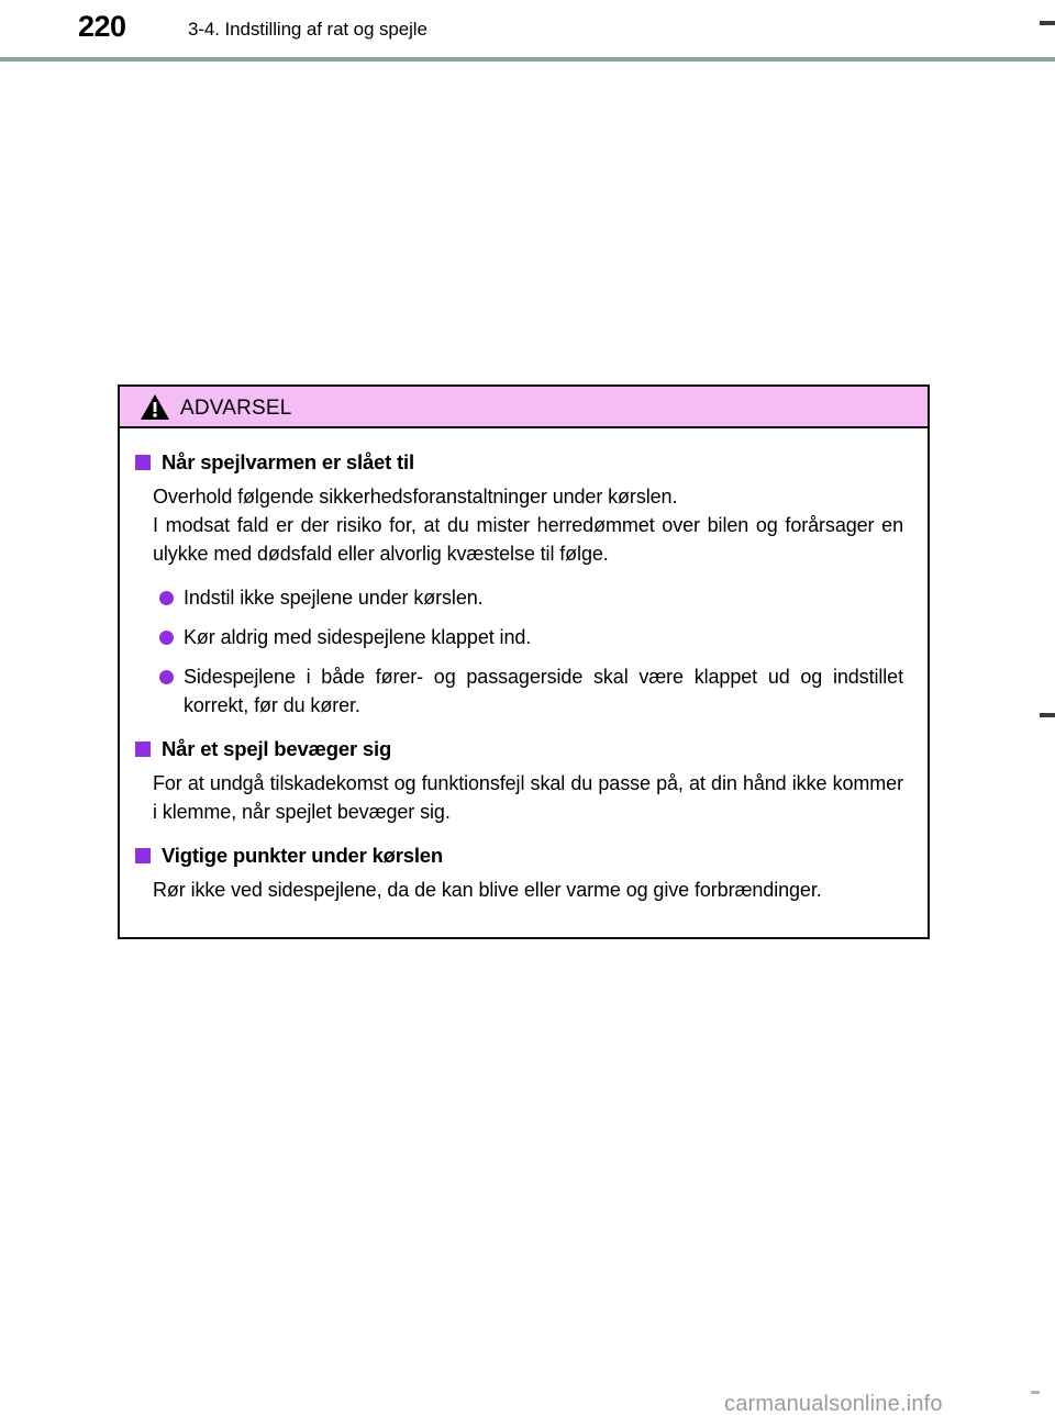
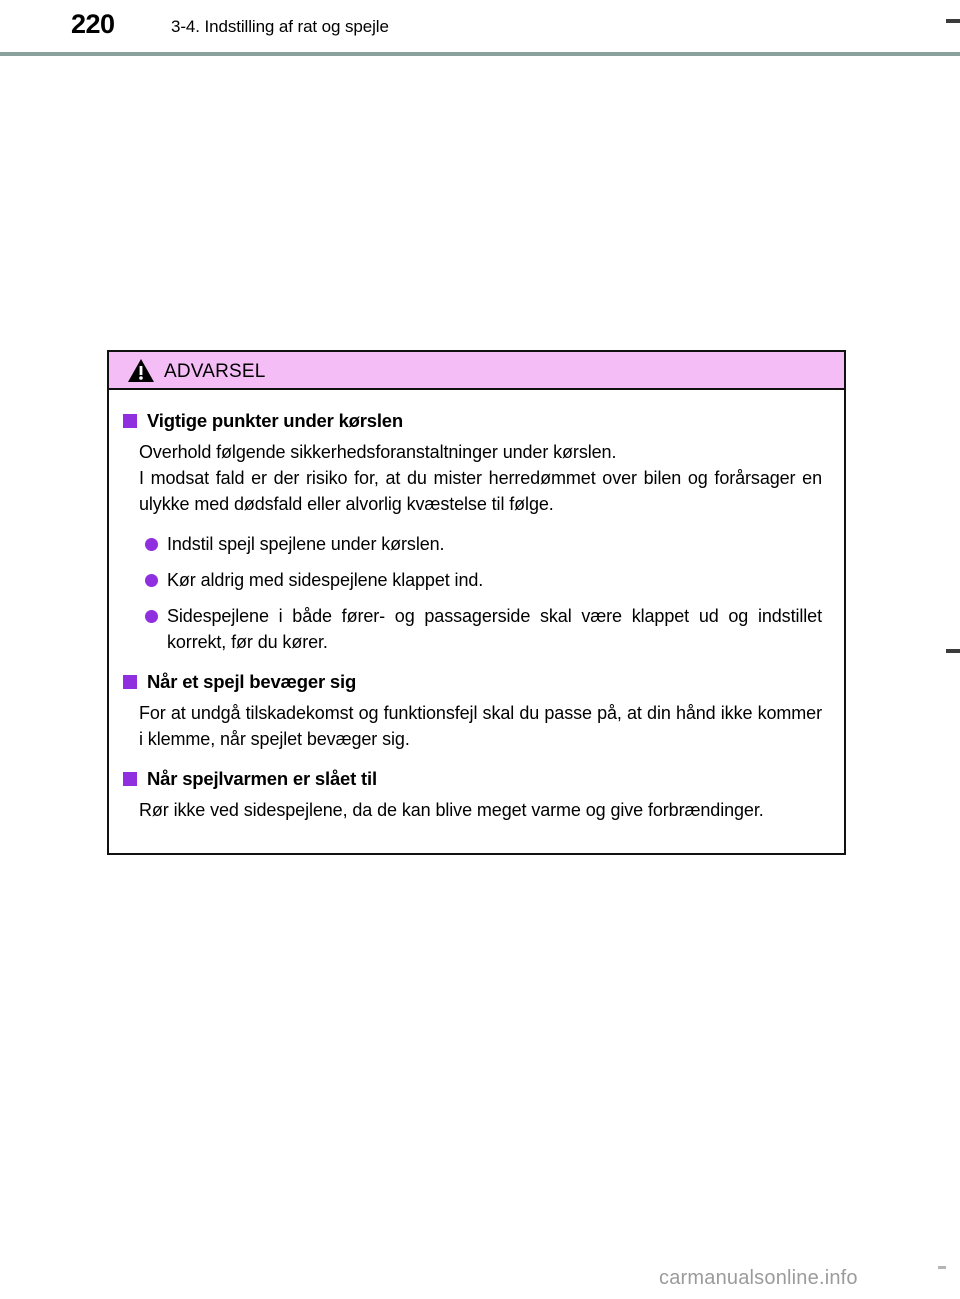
  220
  3-4. Indstilling af rat og spejle
  ADVARSEL
- Når spejlvarmen er slået til
+ Vigtige punkter under kørslen
  Overhold følgende sikkerhedsforanstaltninger under kørslen.
  I modsat fald er der risiko for, at du mister herredømmet over bilen og forårsager en ulykke med dødsfald eller alvorlig kvæstelse til følge.
- Indstil ikke spejlene under kørslen.
+ Indstil spejl spejlene under kørslen.
  Kør aldrig med sidespejlene klappet ind.
  Sidespejlene i både fører- og passagerside skal være klappet ud og indstillet korrekt, før du kører.
  Når et spejl bevæger sig
  For at undgå tilskadekomst og funktionsfejl skal du passe på, at din hånd ikke kommer i klemme, når spejlet bevæger sig.
- Vigtige punkter under kørslen
+ Når spejlvarmen er slået til
- Rør ikke ved sidespejlene, da de kan blive eller varme og give forbrændinger.
+ Rør ikke ved sidespejlene, da de kan blive meget varme og give forbrændinger.
  carmanualsonline.info
